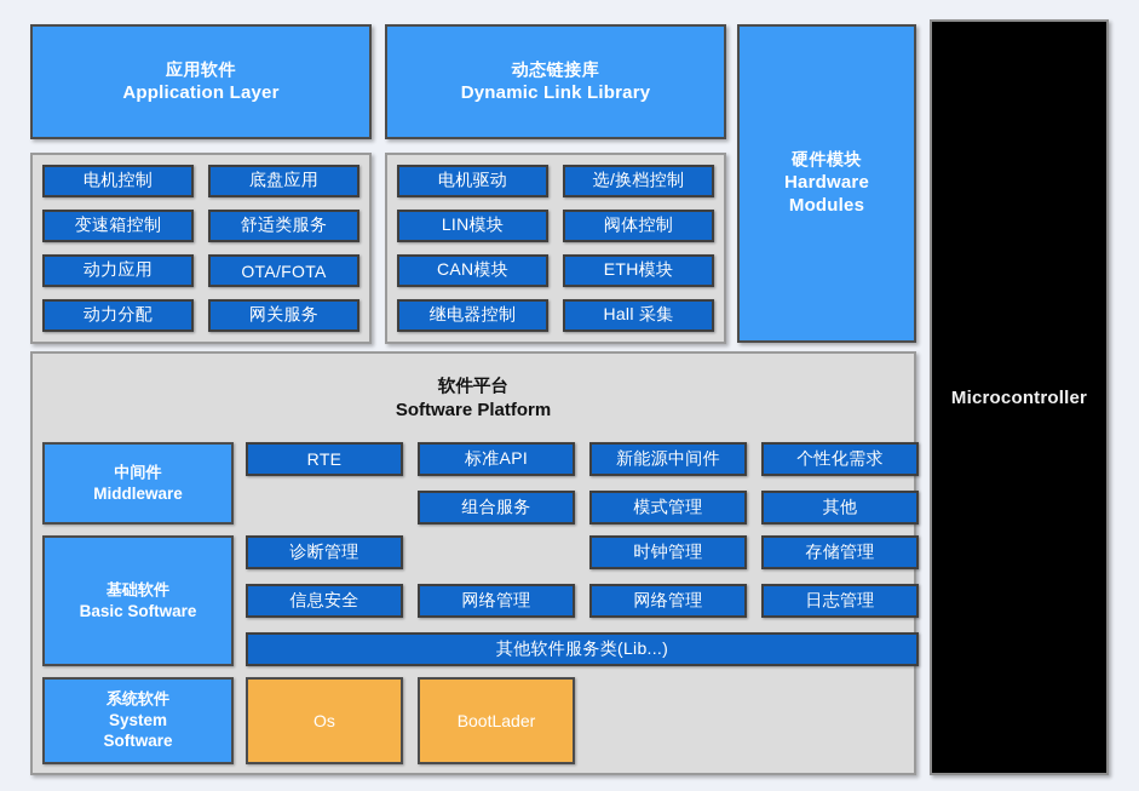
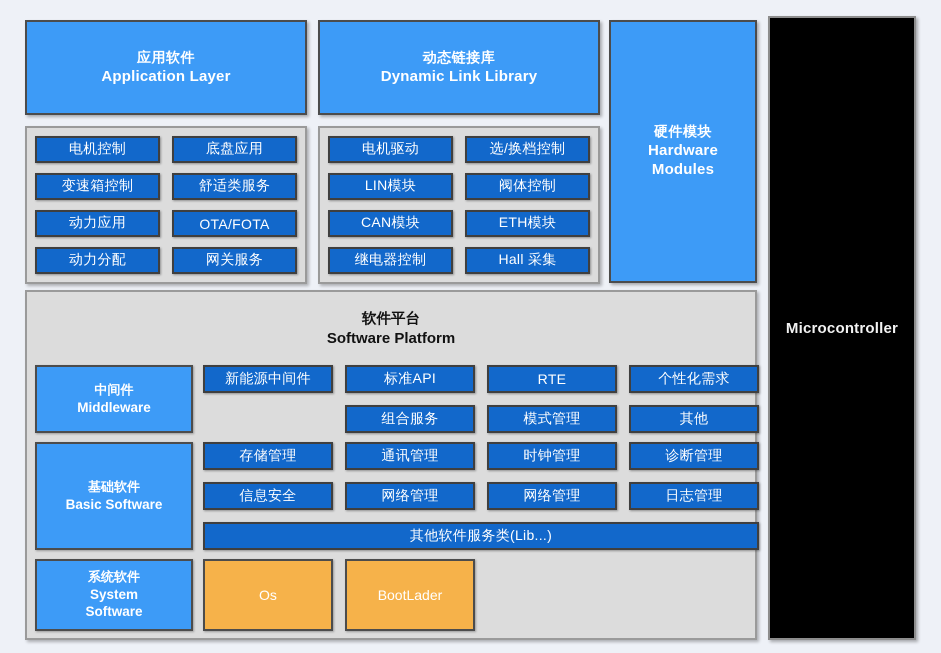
  应用软件
  Application Layer
  动态链接库
  Dynamic Link Library
  硬件模块
  Hardware
  Modules
  Microcontroller
  电机控制
  底盘应用
  变速箱控制
  舒适类服务
  动力应用
  OTA/FOTA
  动力分配
  网关服务
  电机驱动
  选/换档控制
  LIN模块
  阀体控制
  CAN模块
  ETH模块
  继电器控制
  Hall 采集
  软件平台
  Software Platform
  中间件
  Middleware
- RTE
+ 新能源中间件
  标准API
- 新能源中间件
+ RTE
  个性化需求
  组合服务
  模式管理
  其他
  基础软件
  Basic Software
- 诊断管理
+ 存储管理
+ 通讯管理
  时钟管理
- 存储管理
+ 诊断管理
  信息安全
  网络管理
  网络管理
  日志管理
  其他软件服务类(Lib...)
  系统软件
  System
  Software
  Os
  BootLader
